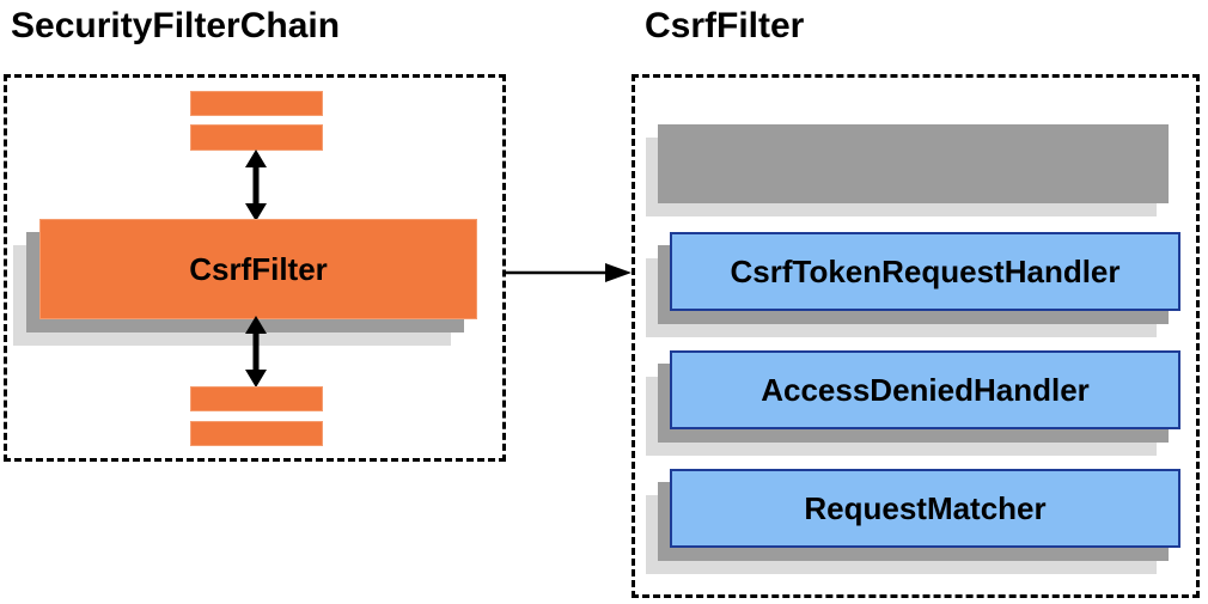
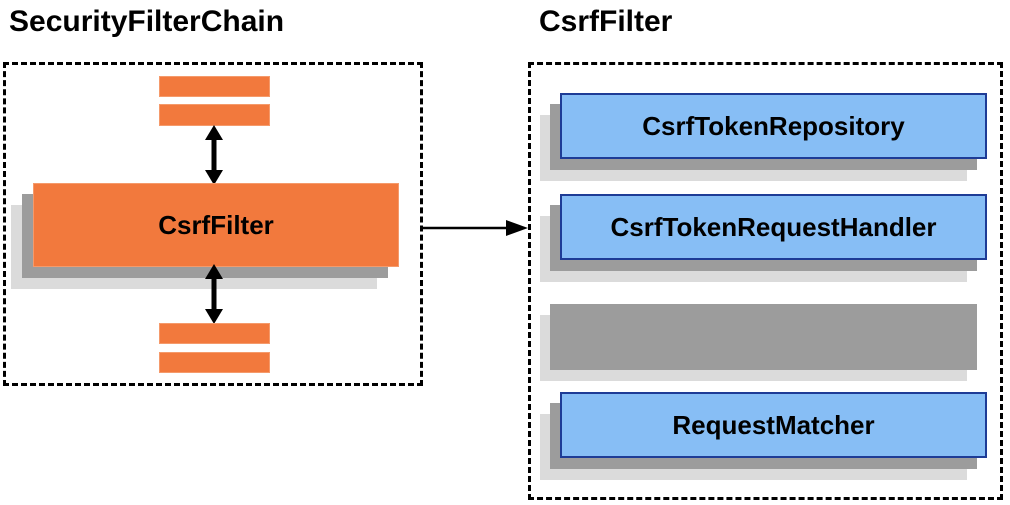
  SecurityFilterChain
  CsrfFilter
  CsrfFilter
+ CsrfTokenRepository
  CsrfTokenRequestHandler
- AccessDeniedHandler
  RequestMatcher
